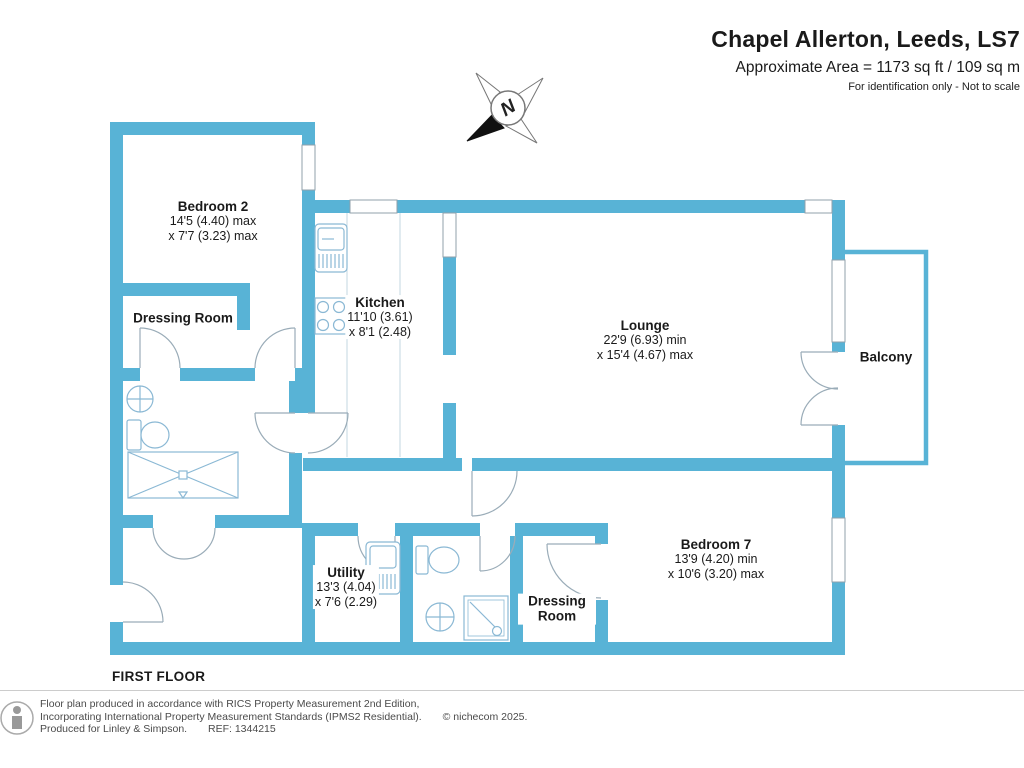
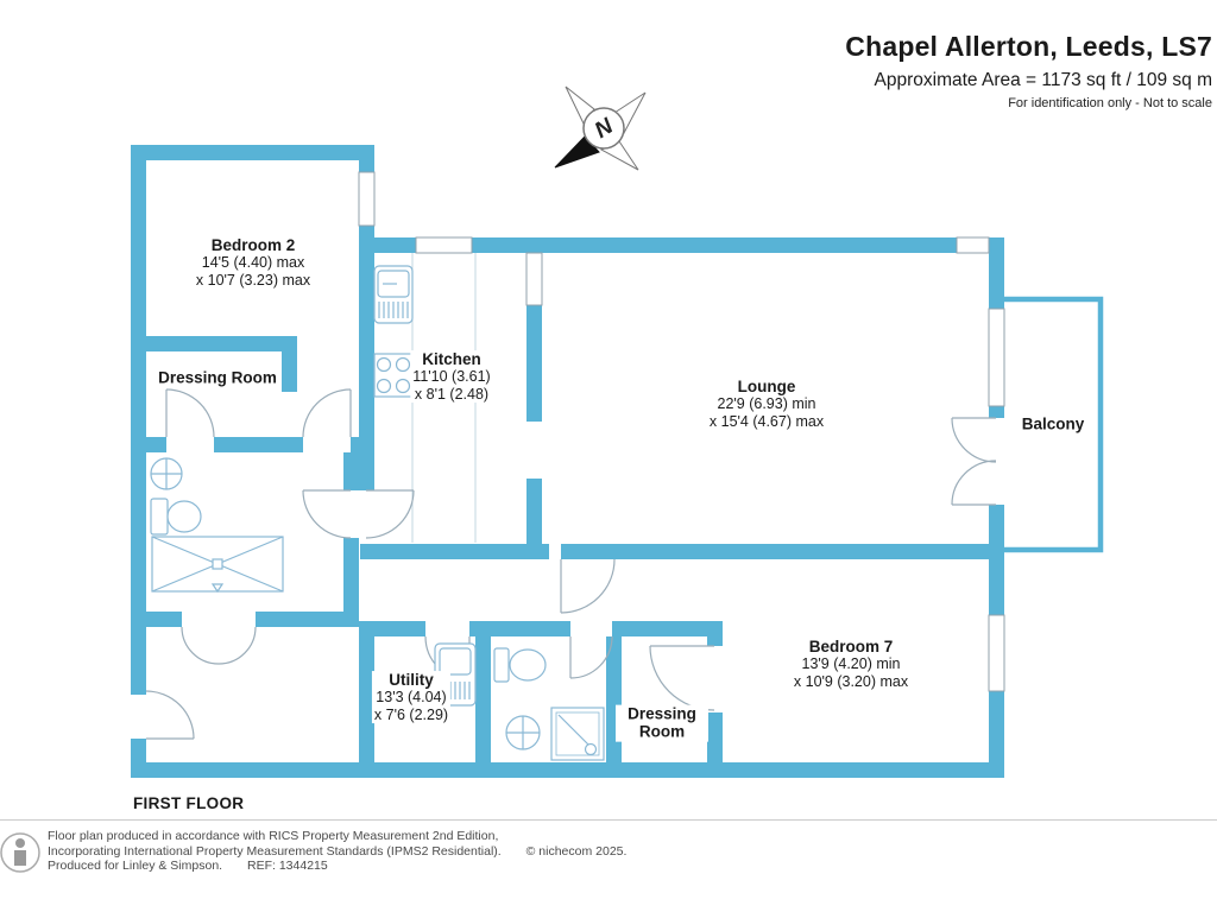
  Chapel Allerton, Leeds, LS7
  Approximate Area = 1173 sq ft / 109 sq m
  For identification only - Not to scale
  Bedroom 2
  14'5 (4.40) max
- x 7'7 (3.23) max
+ x 10'7 (3.23) max
  Dressing Room
  Kitchen
  11'10 (3.61)
  x 8'1 (2.48)
  Lounge
  22'9 (6.93) min
  x 15'4 (4.67) max
  Balcony
  Bedroom 7
  13'9 (4.20) min
- x 10'6 (3.20) max
+ x 10'9 (3.20) max
  Utility
  13'3 (4.04)
  x 7'6 (2.29)
  Dressing Room
  FIRST FLOOR
  Floor plan produced in accordance with RICS Property Measurement 2nd Edition,
  Incorporating International Property Measurement Standards (IPMS2 Residential). © nichecom 2025.
  Produced for Linley & Simpson. REF: 1344215
